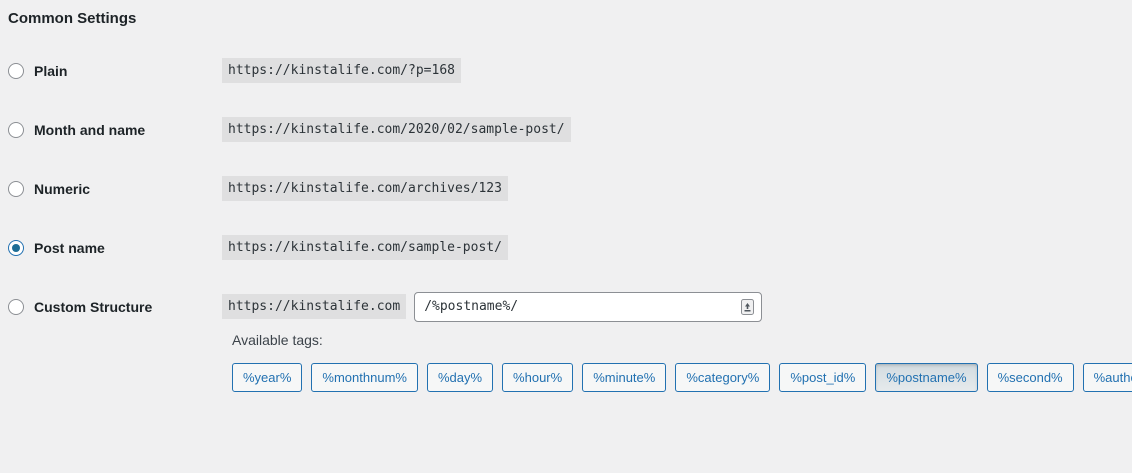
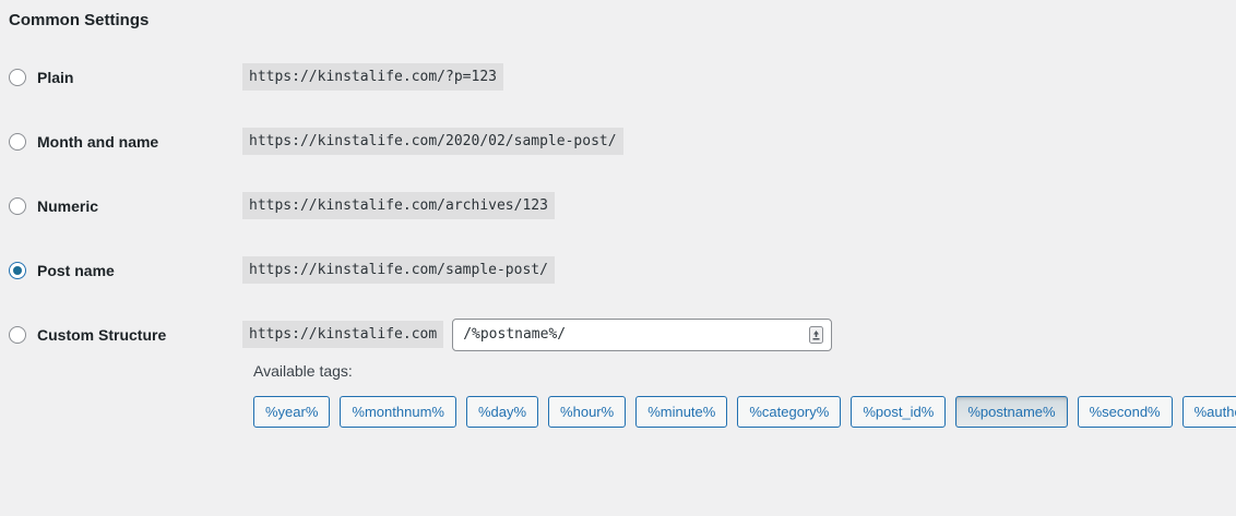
  Common Settings
  Plain
- https://kinstalife.com/?p=168
+ https://kinstalife.com/?p=123
  Month and name
  https://kinstalife.com/2020/02/sample-post/
  Numeric
  https://kinstalife.com/archives/123
  Post name
  https://kinstalife.com/sample-post/
  Custom Structure
  https://kinstalife.com
  /%postname%/
  Available tags:
  %year%
  %monthnum%
  %day%
  %hour%
  %minute%
  %category%
  %post_id%
  %postname%
  %second%
